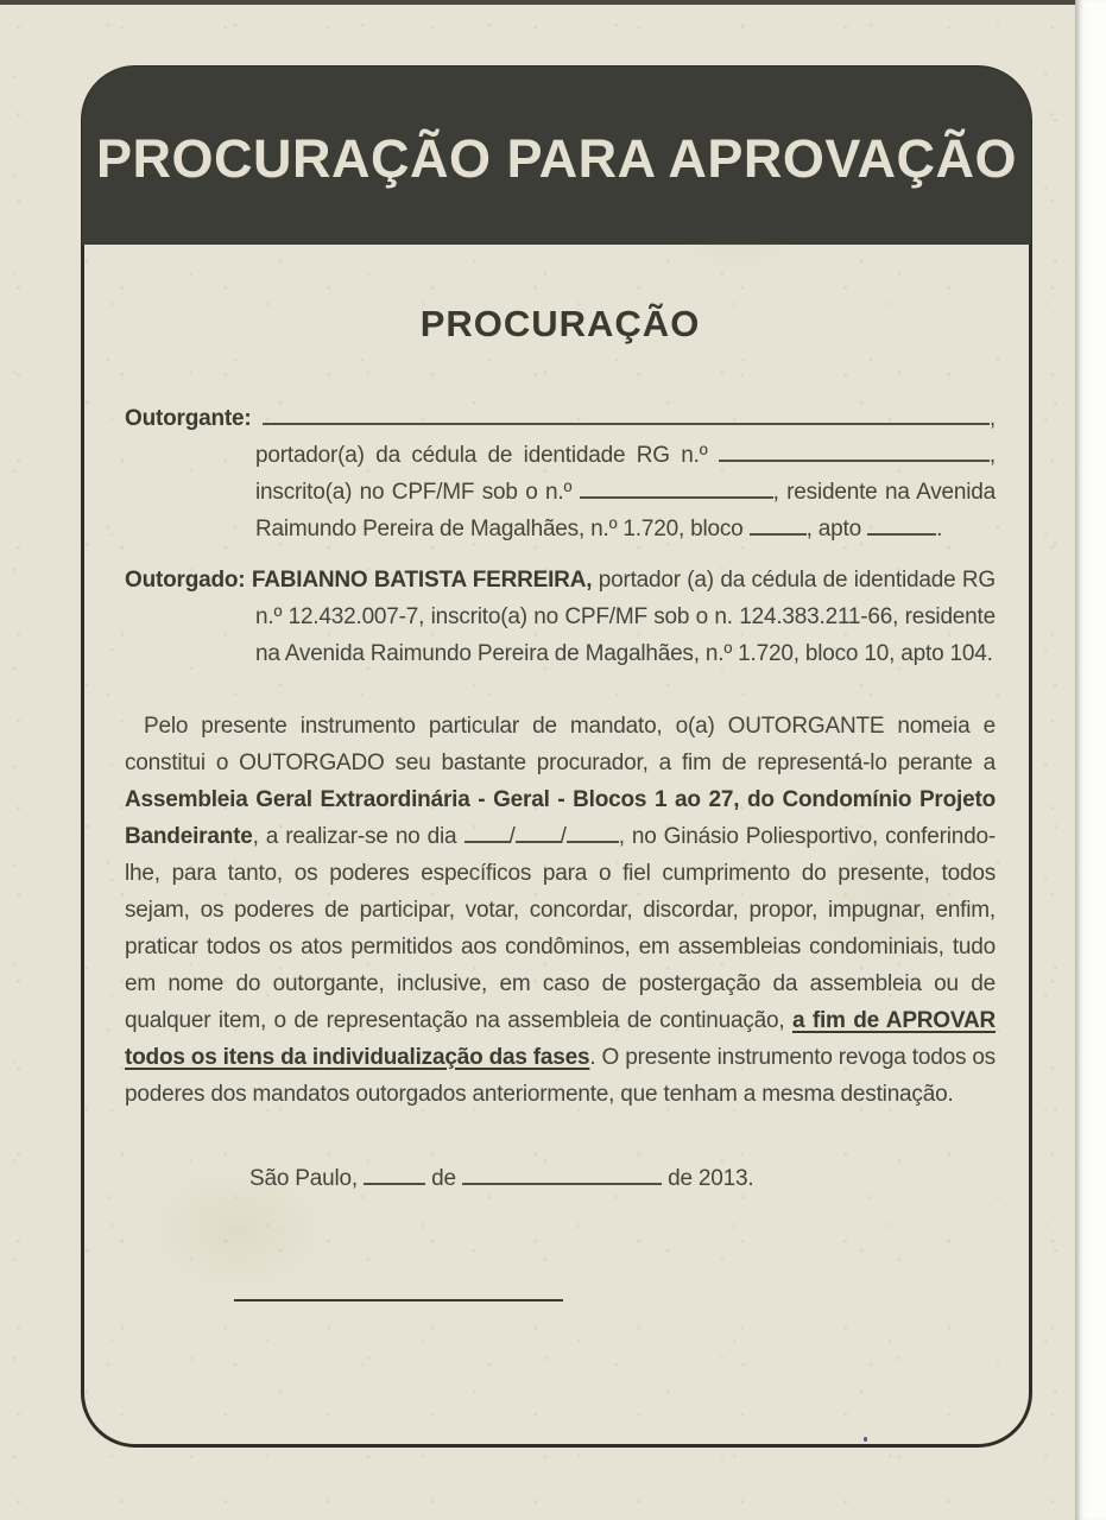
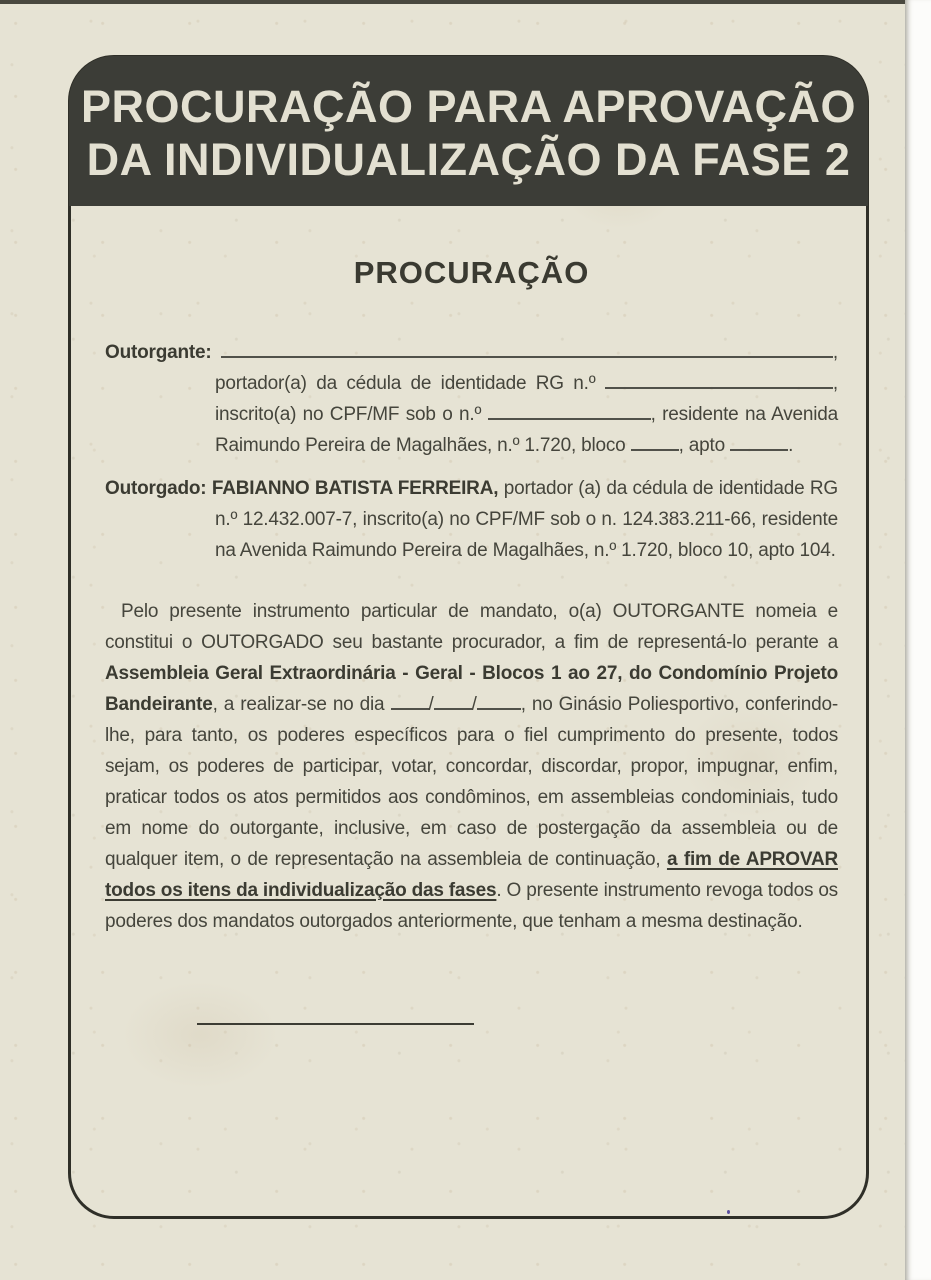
  PROCURAÇÃO PARA APROVAÇÃO
+ DA INDIVIDUALIZAÇÃO DA FASE 2
  PROCURAÇÃO
  Outorgante: , portador(a) da cédula de identidade RG n.º , inscrito(a) no CPF/MF sob o n.º , residente na Avenida Raimundo Pereira de Magalhães, n.º 1.720, bloco , apto .
  Outorgado: FABIANNO BATISTA FERREIRA, portador (a) da cédula de identidade RG n.º 12.432.007-7, inscrito(a) no CPF/MF sob o n. 124.383.211-66, residente na Avenida Raimundo Pereira de Magalhães, n.º 1.720, bloco 10, apto 104.
  Pelo presente instrumento particular de mandato, o(a) OUTORGANTE nomeia e constitui o OUTORGADO seu bastante procurador, a fim de representá-lo perante a Assembleia Geral Extraordinária - Geral - Blocos 1 ao 27, do Condomínio Projeto Bandeirante, a realizar-se no dia / / , no Ginásio Poliesportivo, conferindo-lhe, para tanto, os poderes específicos para o fiel cumprimento do presente, todos sejam, os poderes de participar, votar, concordar, discordar, propor, impugnar, enfim, praticar todos os atos permitidos aos condôminos, em assembleias condominiais, tudo em nome do outorgante, inclusive, em caso de postergação da assembleia ou de qualquer item, o de representação na assembleia de continuação, a fim de APROVAR todos os itens da individualização das fases. O presente instrumento revoga todos os poderes dos mandatos outorgados anteriormente, que tenham a mesma destinação.
- São Paulo, de de 2013.
